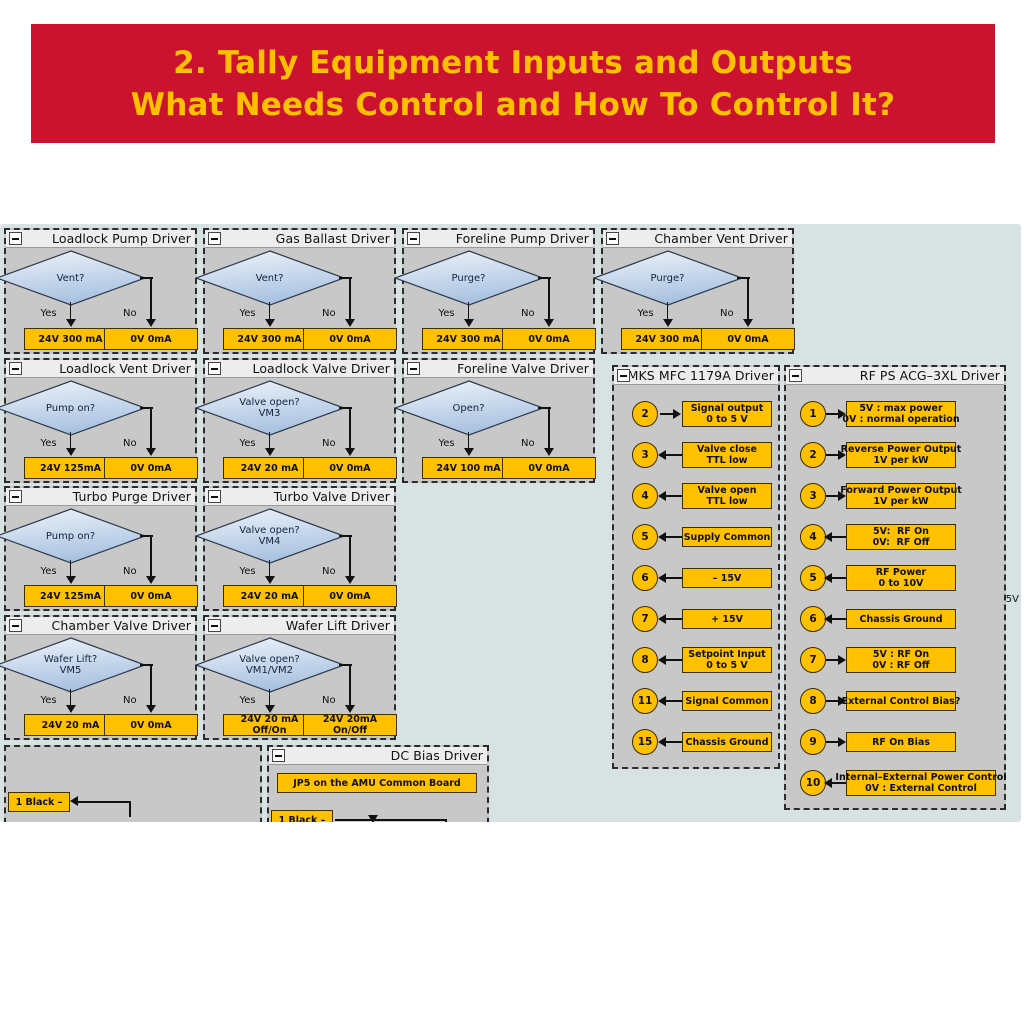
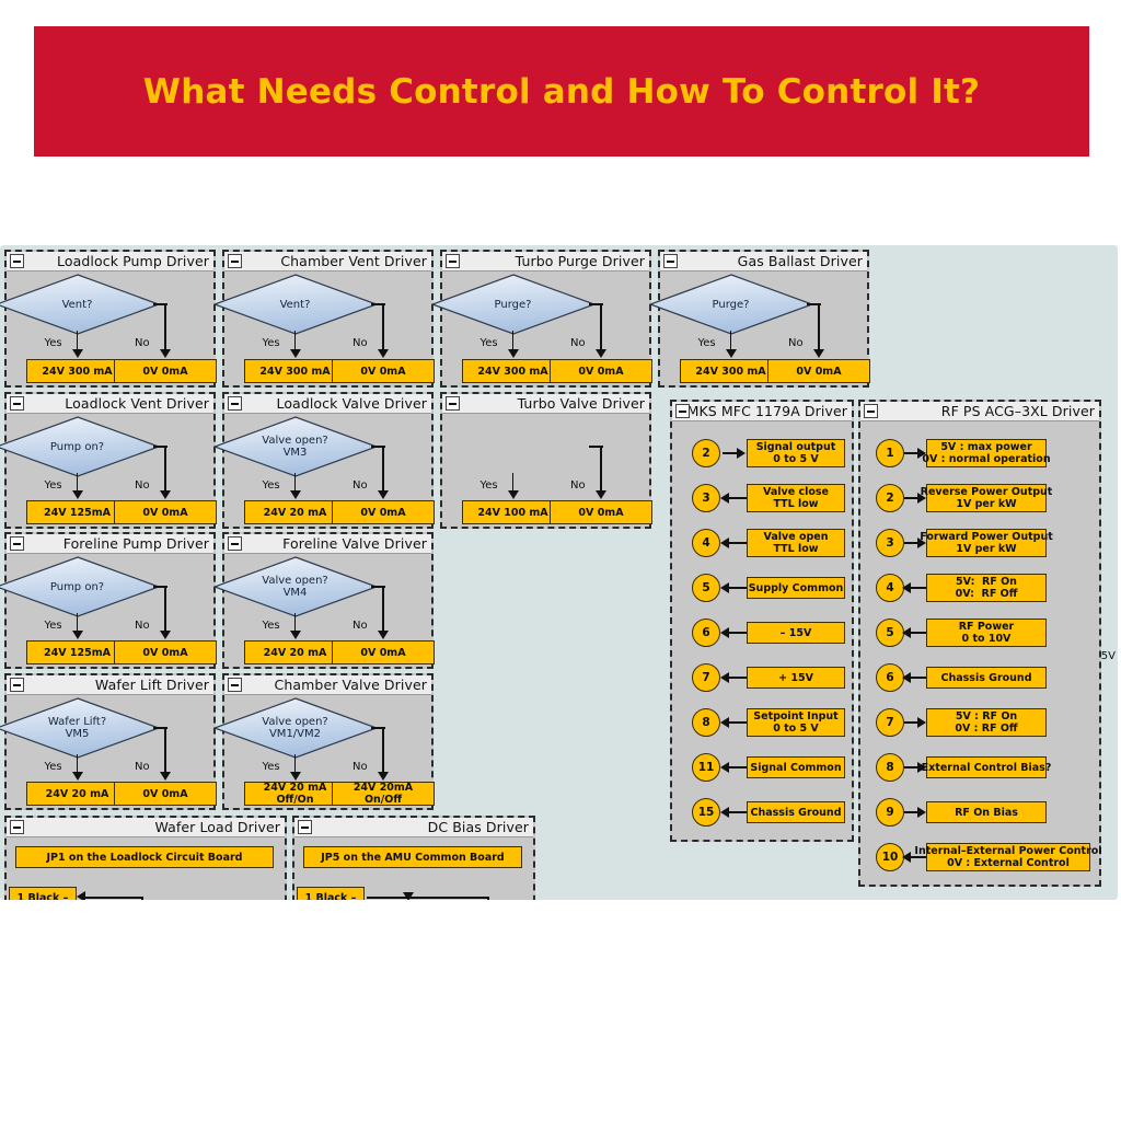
- 2. Tally Equipment Inputs and Outputs
  What Needs Control and How To Control It?
  Loadlock Pump Driver
  Vent?
  Yes
  No
  24V 300 mA
  0V 0mA
- Gas Ballast Driver
+ Chamber Vent Driver
  Vent?
  Yes
  No
  24V 300 mA
  0V 0mA
- Foreline Pump Driver
+ Turbo Purge Driver
  Purge?
  Yes
  No
  24V 300 mA
  0V 0mA
- Chamber Vent Driver
+ Gas Ballast Driver
  Purge?
  Yes
  No
  24V 300 mA
  0V 0mA
  Loadlock Vent Driver
  Pump on?
  Yes
  No
  24V 125mA
  0V 0mA
  Loadlock Valve Driver
  Valve open?
  VM3
  Yes
  No
  24V 20 mA
  0V 0mA
- Foreline Valve Driver
+ Turbo Valve Driver
- Open?
  Yes
  No
  24V 100 mA
  0V 0mA
- Turbo Purge Driver
+ Foreline Pump Driver
  Pump on?
  Yes
  No
  24V 125mA
  0V 0mA
- Turbo Valve Driver
+ Foreline Valve Driver
  Valve open?
  VM4
  Yes
  No
  24V 20 mA
  0V 0mA
- Chamber Valve Driver
+ Wafer Lift Driver
  Wafer Lift?
  VM5
  Yes
  No
  24V 20 mA
  0V 0mA
- Wafer Lift Driver
+ Chamber Valve Driver
  Valve open?
  VM1/VM2
  Yes
  No
  24V 20 mA
  Off/On
  24V 20mA
  On/Off
+ Wafer Load Driver
+ JP1 on the Loadlock Circuit Board
  1 Black –
  DC Bias Driver
  JP5 on the AMU Common Board
  1 Black –
  MKS MFC 1179A Driver
  2
  Signal output
  0 to 5 V
  3
  Valve close
  TTL low
  4
  Valve open
  TTL low
  5
  Supply Common
  6
  – 15V
  7
  + 15V
  8
  Setpoint Input
  0 to 5 V
  11
  Signal Common
  15
  Chassis Ground
  RF PS ACG–3XL Driver
  1
  5V : max power
  0V : normal operation
  2
  everse Power Output
  1V per kW
  3
  orward Power Output
  1V per kW
  4
  5V: RF On
  0V: RF Off
  5
  RF Power
  0 to 10V
  6
  Chassis Ground
  7
  5V : RF On
  0V : RF Off
  8
  xternal Control Bias?
  9
  RF On Bias
  10
  Internal–External Power Control
  0V : External Control
  5V
